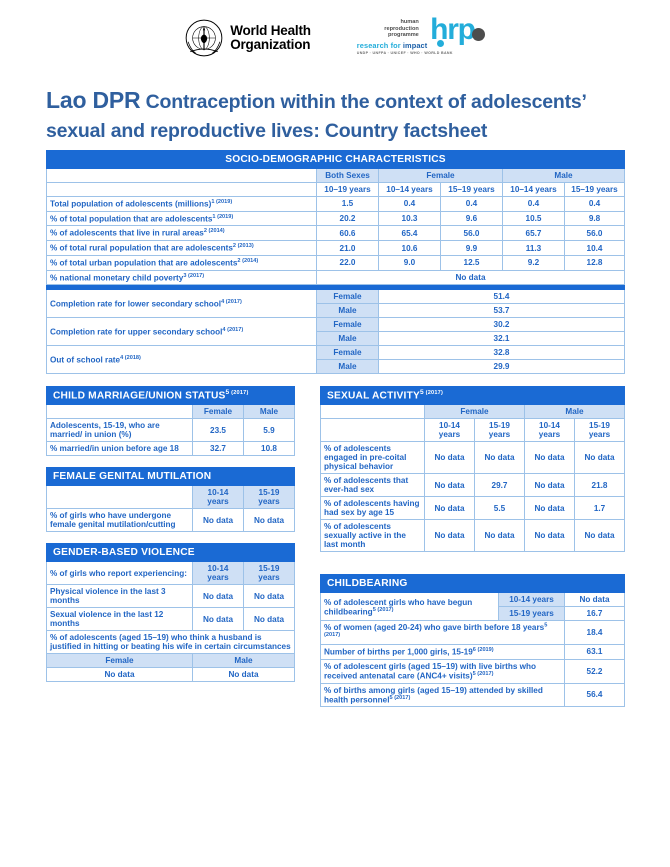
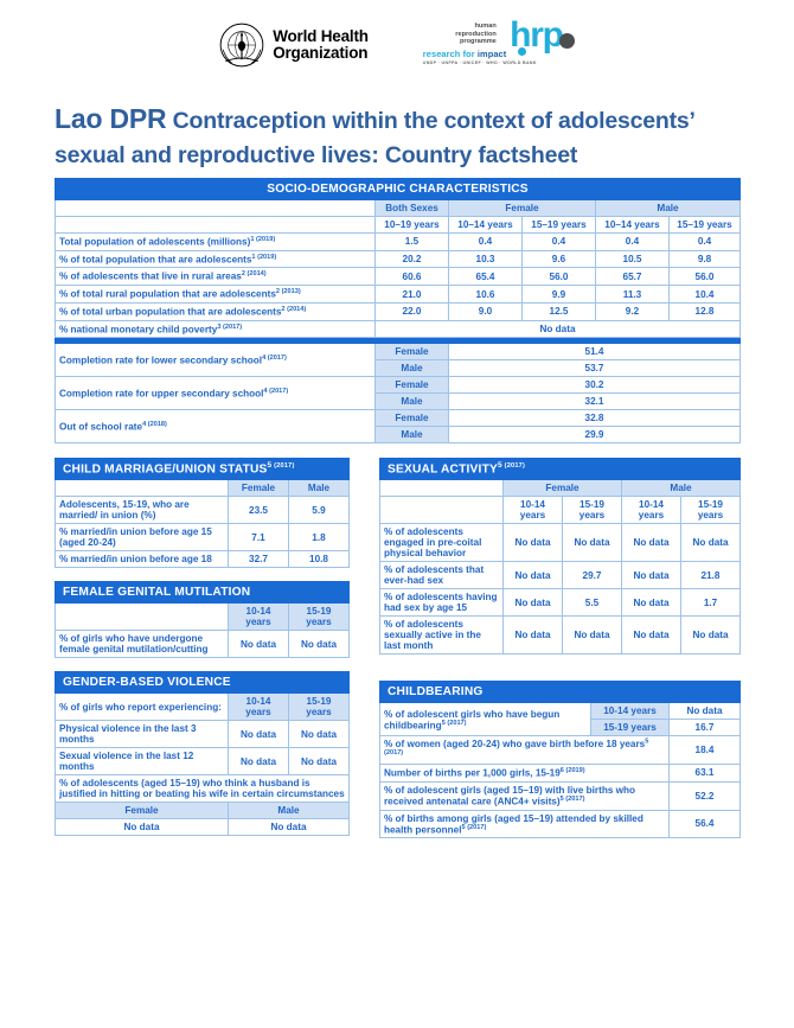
  World Health
  Organization
  hrp
  research for impact
  Lao DPR Contraception within the context of adolescents’ sexual and reproductive lives: Country factsheet
  SOCIO-DEMOGRAPHIC CHARACTERISTICS
  	Both Sexes	Female	Male
  	10–19 years	10–14 years	15–19 years	10–14 years	15–19 years
  Total population of adolescents (millions)	1.5	0.4	0.4	0.4	0.4
  % of total population that are adolescents	20.2	10.3	9.6	10.5	9.8
  % of adolescents that live in rural areas	60.6	65.4	56.0	65.7	56.0
  % of total rural population that are adolescents	21.0	10.6	9.9	11.3	10.4
  % of total urban population that are adolescents	22.0	9.0	12.5	9.2	12.8
  % national monetary child poverty	No data
  Completion rate for lower secondary school	Female	51.4
  Male	53.7
  Completion rate for upper secondary school	Female	30.2
  Male	32.1
  Out of school rate	Female	32.8
  Male	29.9
  CHILD MARRIAGE/UNION STATUS
  	Female	Male
  Adolescents, 15-19, who are married/ in union (%)	23.5	5.9
+ % married/in union before age 15 (aged 20-24)	7.1	1.8
  % married/in union before age 18	32.7	10.8
  FEMALE GENITAL MUTILATION
  	10-14 years	15-19 years
  % of girls who have undergone female genital mutilation/cutting	No data	No data
  GENDER-BASED VIOLENCE
  % of girls who report experiencing:	10-14 years	15-19 years
  Physical violence in the last 3 months	No data	No data
  Sexual violence in the last 12 months	No data	No data
  % of adolescents (aged 15–19) who think a husband is justified in hitting or beating his wife in certain circumstances
  Female	Male
  No data	No data
  	Female	Male
  	10-14 years	15-19 years	10-14 years	15-19 years
  % of adolescents engaged in pre-coital physical behavior	No data	No data	No data	No data
  % of adolescents that ever-had sex	No data	29.7	No data	21.8
  % of adolescents having had sex by age 15	No data	5.5	No data	1.7
  % of adolescents sexually active in the last month	No data	No data	No data	No data
  CHILDBEARING
  % of adolescent girls who have begun childbearing	10-14 years	No data
  15-19 years	16.7
  % of women (aged 20-24) who gave birth before 18 years	18.4
  Number of births per 1,000 girls, 15-19	63.1
  % of adolescent girls (aged 15–19) with live births who received antenatal care (ANC4+ visits)	52.2
  % of births among girls (aged 15–19) attended by skilled health personnel	56.4
